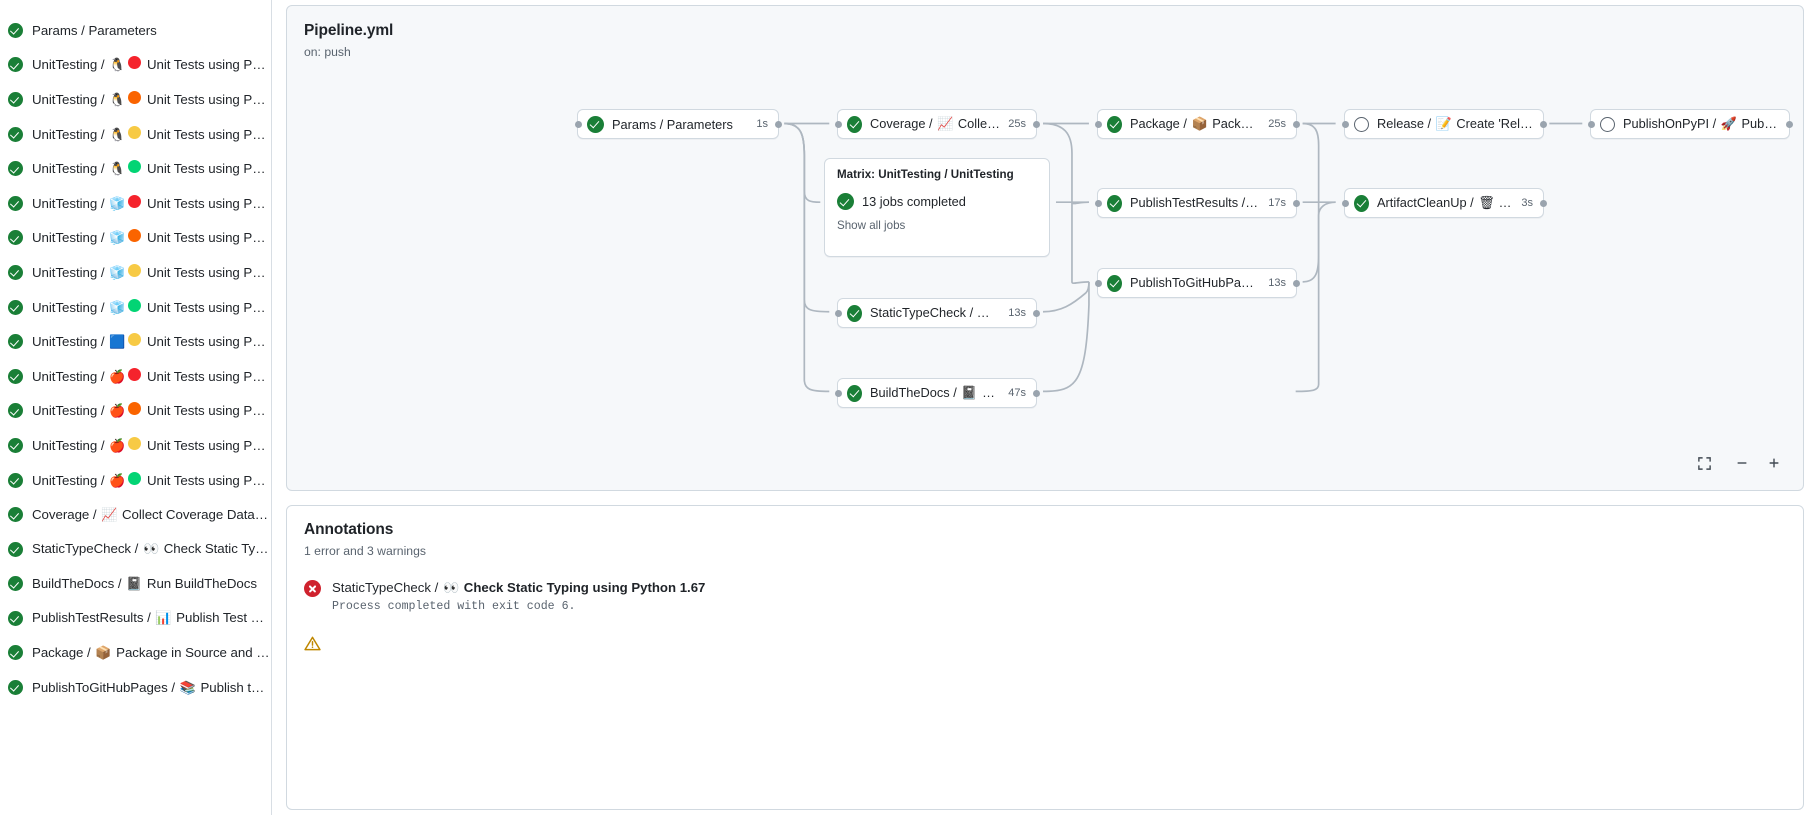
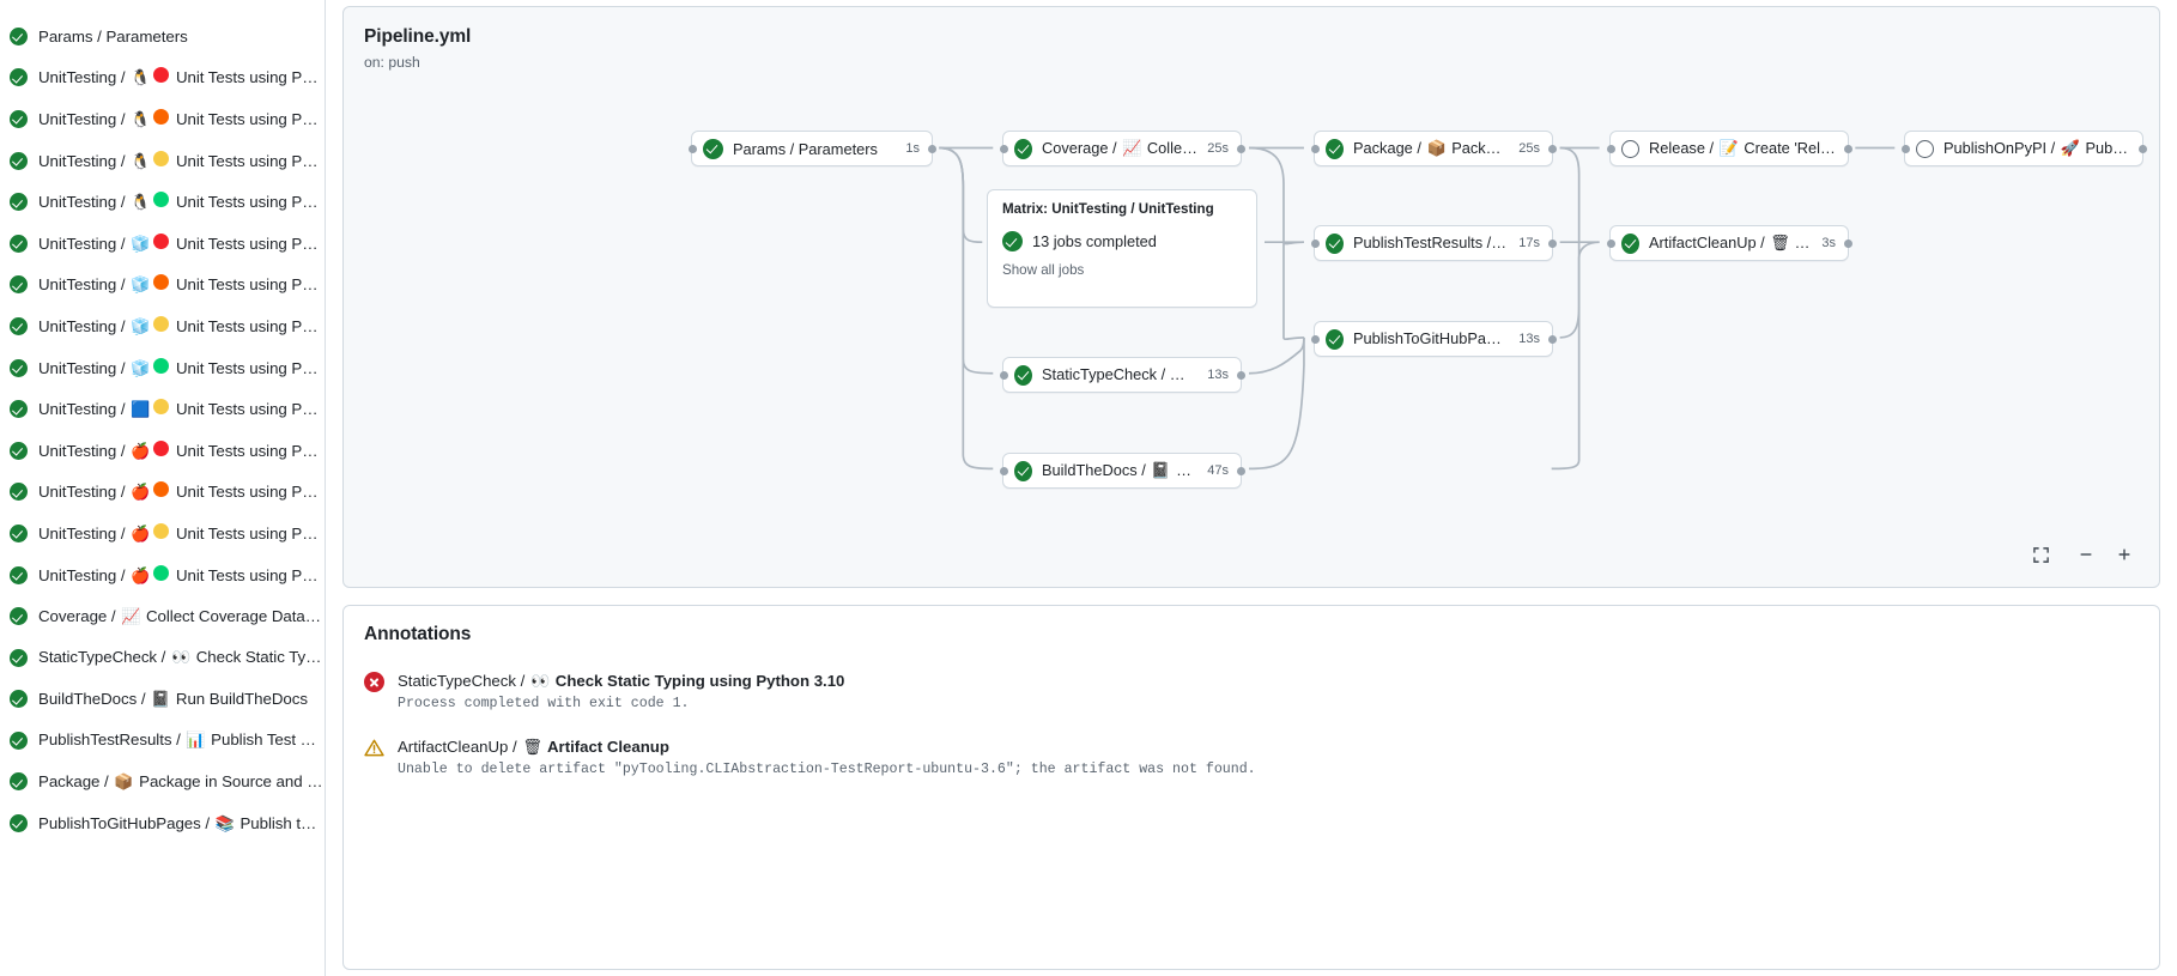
  Params / Parameters
  UnitTesting / 🐧 Unit Tests using Pyth
  UnitTesting / 🐧 Unit Tests using Pyth
  UnitTesting / 🐧 Unit Tests using Pyth
  UnitTesting / 🐧 Unit Tests using Pyth
  UnitTesting / 🧊 Unit Tests using Pyth
  UnitTesting / 🧊 Unit Tests using Pyth
  UnitTesting / 🧊 Unit Tests using Pyth
  UnitTesting / 🧊 Unit Tests using Pyth
  UnitTesting / 🟦 Unit Tests using Pyth
  UnitTesting / 🍎 Unit Tests using Pyth
  UnitTesting / 🍎 Unit Tests using Pyth
  UnitTesting / 🍎 Unit Tests using Pyth
  UnitTesting / 🍎 Unit Tests using Pyth
  Coverage / 📈 Collect Coverage Data us
  StaticTypeCheck / 👀 Check Static Typin
  BuildTheDocs / 📓 Run BuildTheDocs
  PublishTestResults / 📊 Publish Test Res
  Package / 📦 Package in Source and W
  PublishToGitHubPages / 📚 Publish to G
  Pipeline.yml
  on: push
  Params / Parameters
  1s
  Coverage / 📈 Collect
  25s
  StaticTypeCheck / 👀
  13s
  47s
  25s
  PublishTestResults / 📊
  17s
  PublishToGitHubPages
  13s
  Release / 📝 Create 'Relea
  ArtifactCleanUp / 🗑 Art
  3s
  PublishOnPyPI / 🚀 Publis
  Matrix: UnitTesting / UnitTesting
  13 jobs completed
  Show all jobs
  Annotations
- 1 error and 3 warnings
- StaticTypeCheck / 👀 Check Static Typing using Python 1.67
+ StaticTypeCheck / 👀 Check Static Typing using Python 3.10
- Process completed with exit code 6.
+ Process completed with exit code 1.
+ ArtifactCleanUp / 🗑 Artifact Cleanup
+ Unable to delete artifact "pyTooling.CLIAbstraction-TestReport-ubuntu-3.6"; the artifact was not found.
